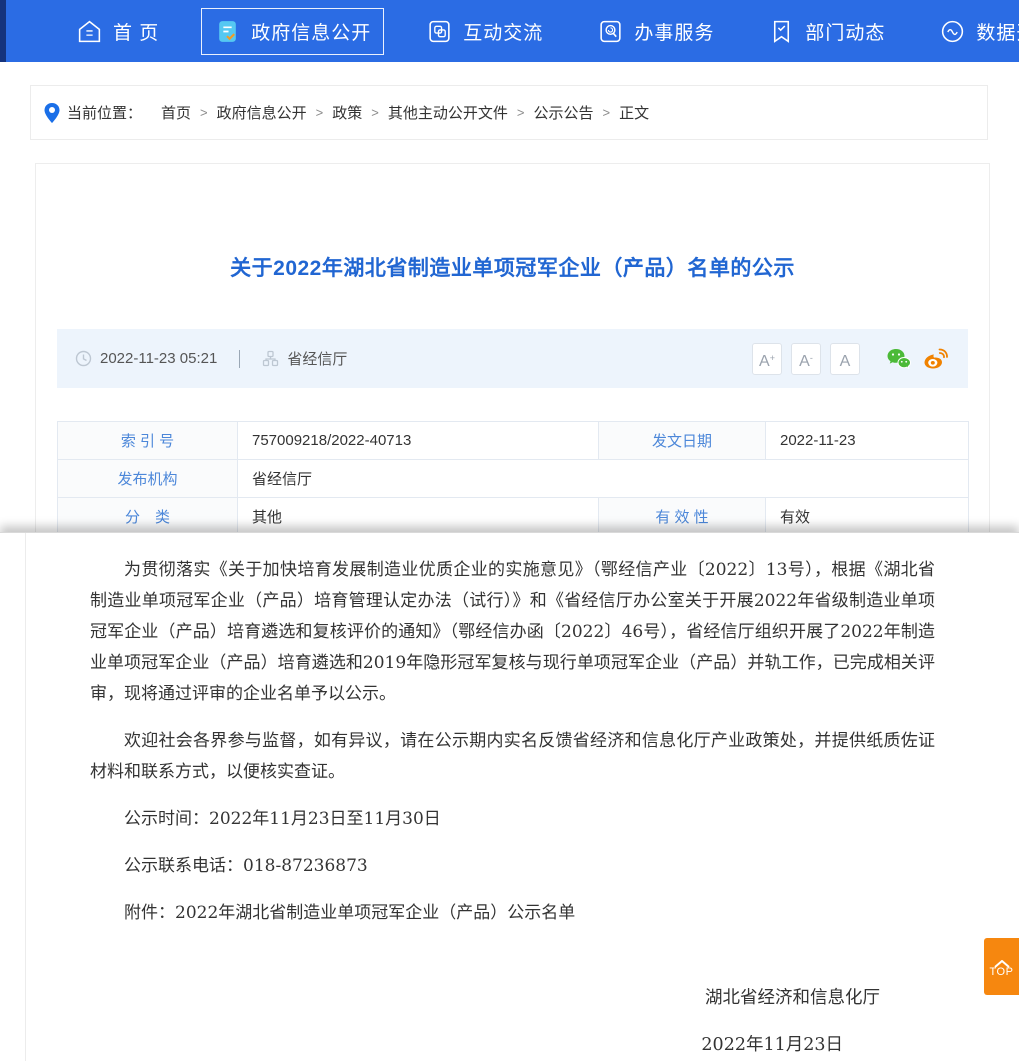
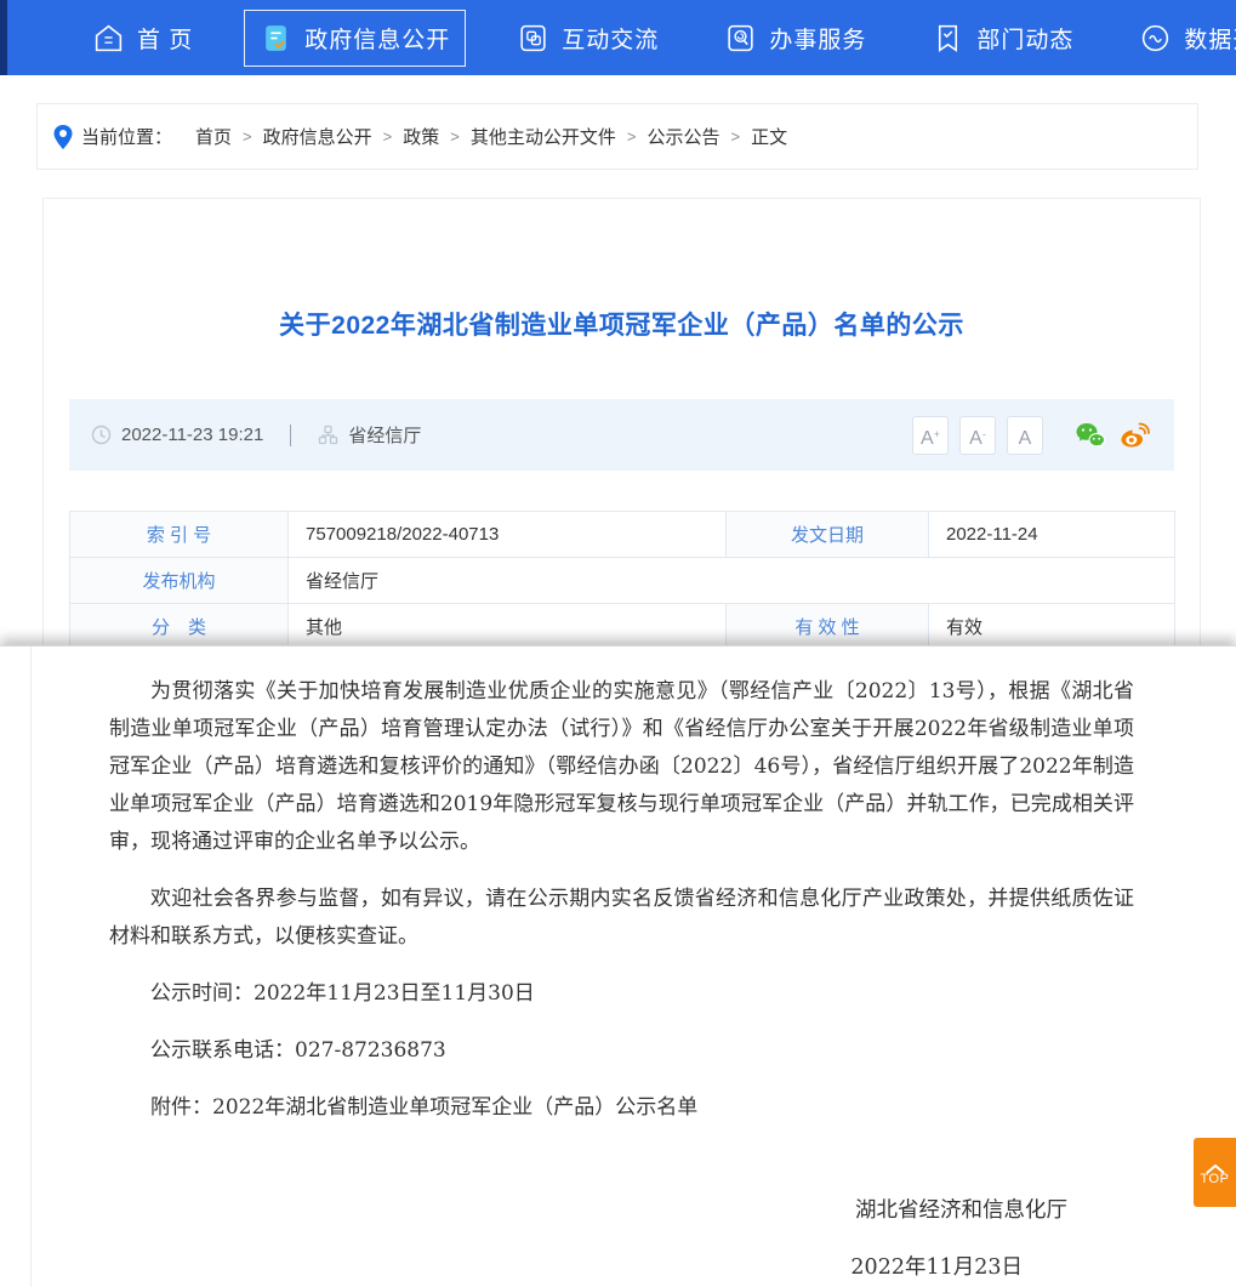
  首 页
  政府信息公开
  互动交流
  办事服务
  部门动态
  当前位置：
  首页
  >
  政府信息公开
  >
  政策
  >
  其他主动公开文件
  >
  公示公告
  >
  正文
  关于2022年湖北省制造业单项冠军企业（产品）名单的公示
- 2022-11-23 05:21
+ 2022-11-23 19:21
  省经信厅
  A
  +
  A
  -
  A
- 索 引 号	757009218/2022-40713	发文日期	2022-11-23
+ 索 引 号	757009218/2022-40713	发文日期	2022-11-24
  发布机构	省经信厅
  分 类	其他	有 效 性	有效
  为贯彻落实《关于加快培育发展制造业优质企业的实施意见》（鄂经信产业〔2022〕13号），根据《湖北省制造业单项冠军企业（产品）培育管理认定办法（试行）》和《省经信厅办公室关于开展2022年省级制造业单项冠军企业（产品）培育遴选和复核评价的通知》（鄂经信办函〔2022〕46号），省经信厅组织开展了2022年制造业单项冠军企业（产品）培育遴选和2019年隐形冠军复核与现行单项冠军企业（产品）并轨工作，已完成相关评审，现将通过评审的企业名单予以公示。
  欢迎社会各界参与监督，如有异议，请在公示期内实名反馈省经济和信息化厅产业政策处，并提供纸质佐证材料和联系方式，以便核实查证。
  公示时间：2022年11月23日至11月30日
- 公示联系电话：018-87236873
+ 公示联系电话：027-87236873
  附件：2022年湖北省制造业单项冠军企业（产品）公示名单
  湖北省经济和信息化厅
  2022年11月23日
  TOP
